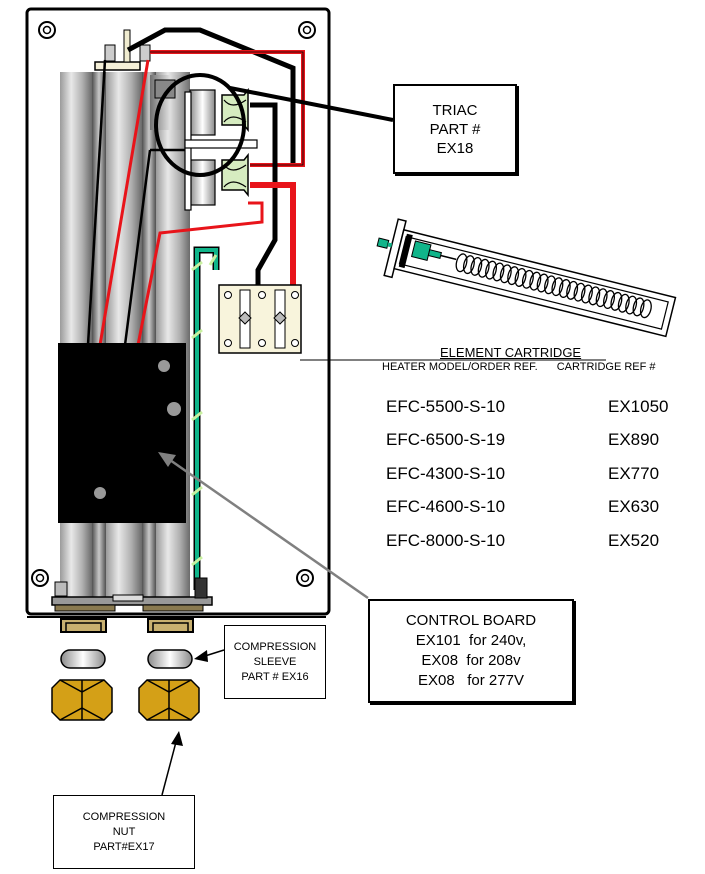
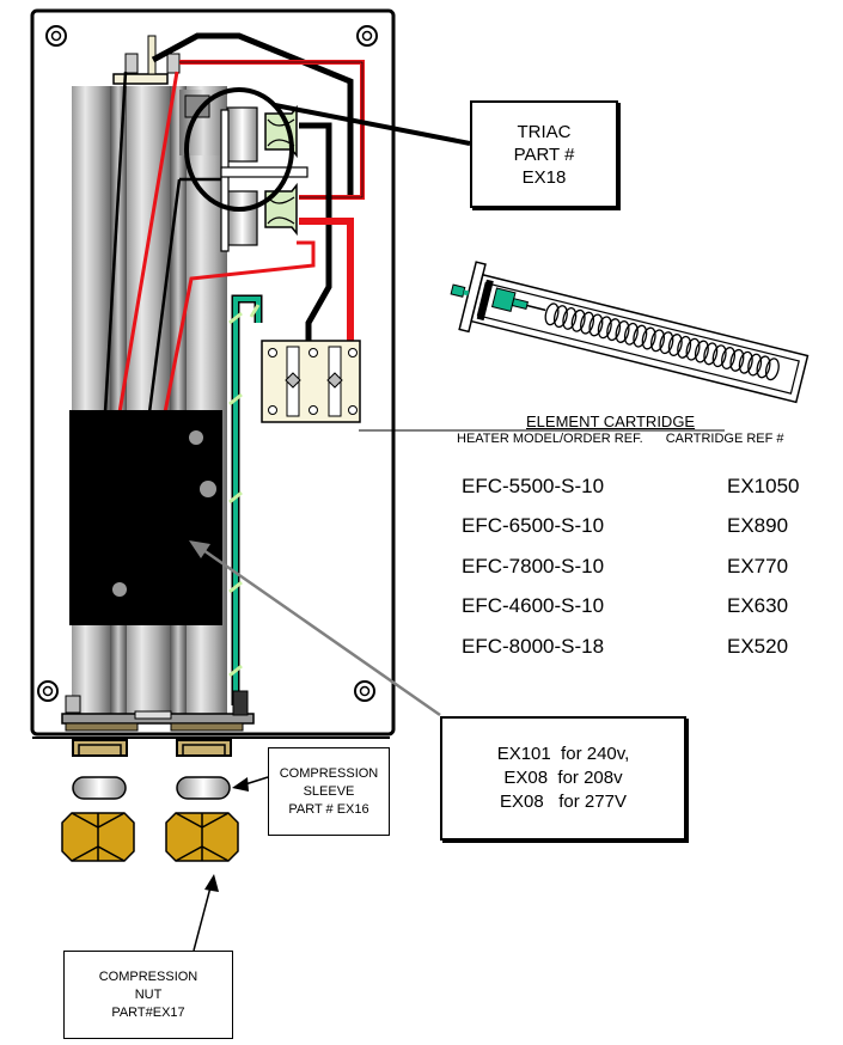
  TRIAC
  PART #
  EX18
- CONTROL BOARD
  EX101 for 240v,
  EX08 for 208v
  EX08 for 277V
  COMPRESSION
  SLEEVE
  PART # EX16
  COMPRESSION
  NUT
  PART#EX17
  ELEMENT CARTRIDGE
  HEATER MODEL/ORDER REF. CARTRIDGE REF #
  EFC-5500-S-10 EX1050
- EFC-6500-S-19 EX890
+ EFC-6500-S-10 EX890
- EFC-4300-S-10 EX770
+ EFC-7800-S-10 EX770
  EFC-4600-S-10 EX630
- EFC-8000-S-10 EX520
+ EFC-8000-S-18 EX520
